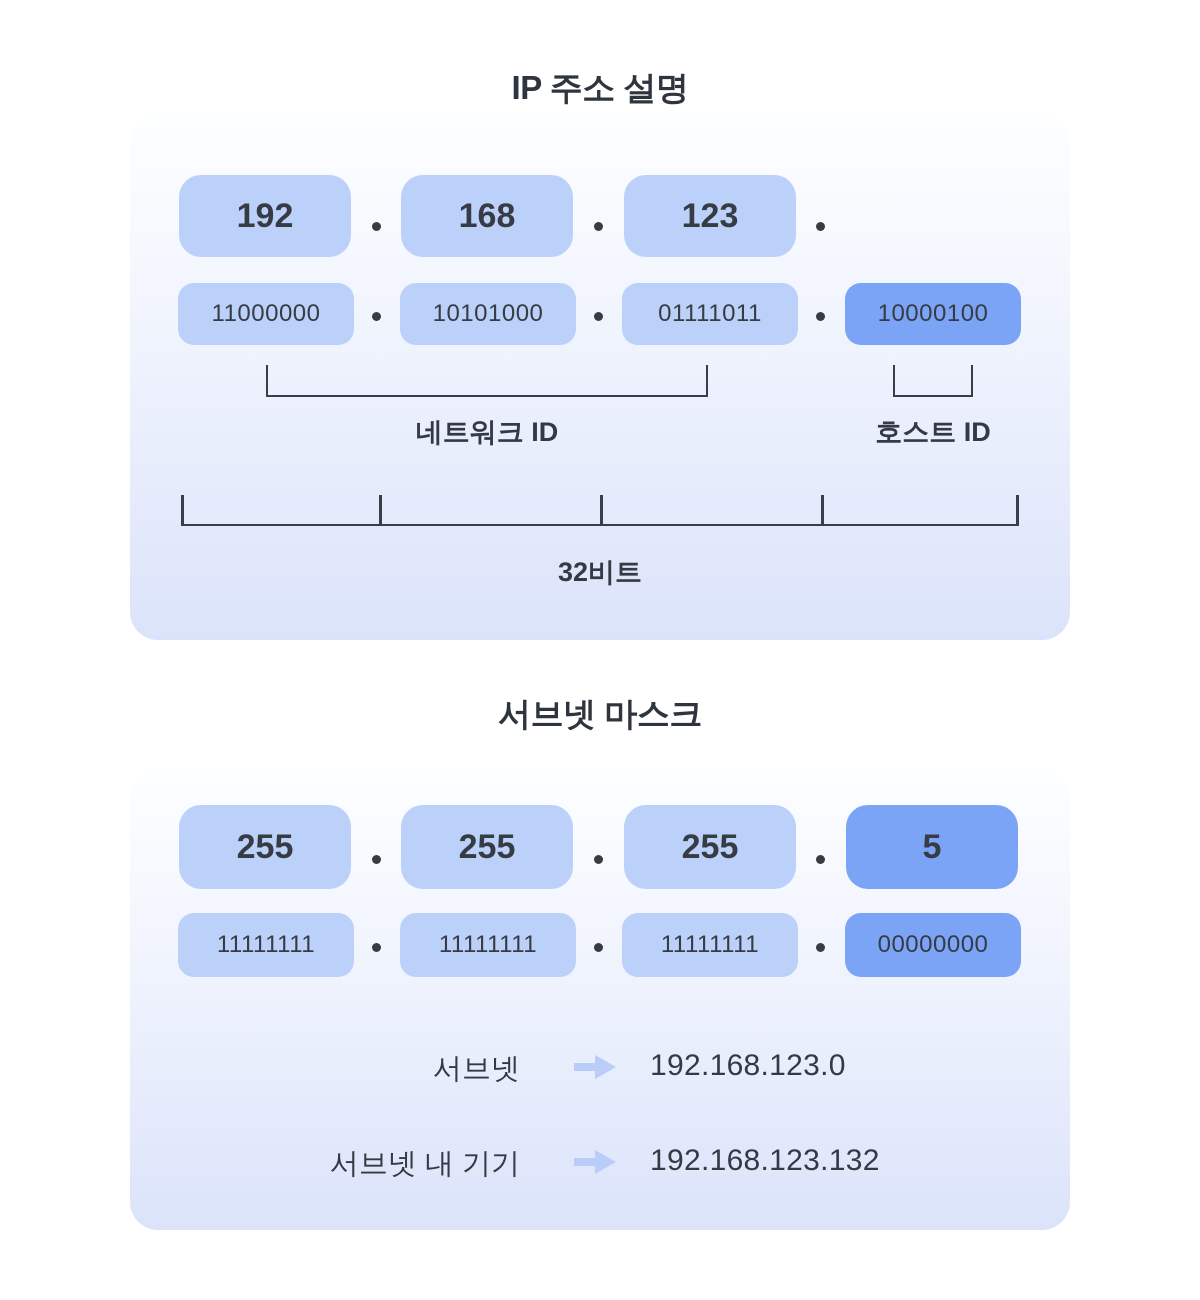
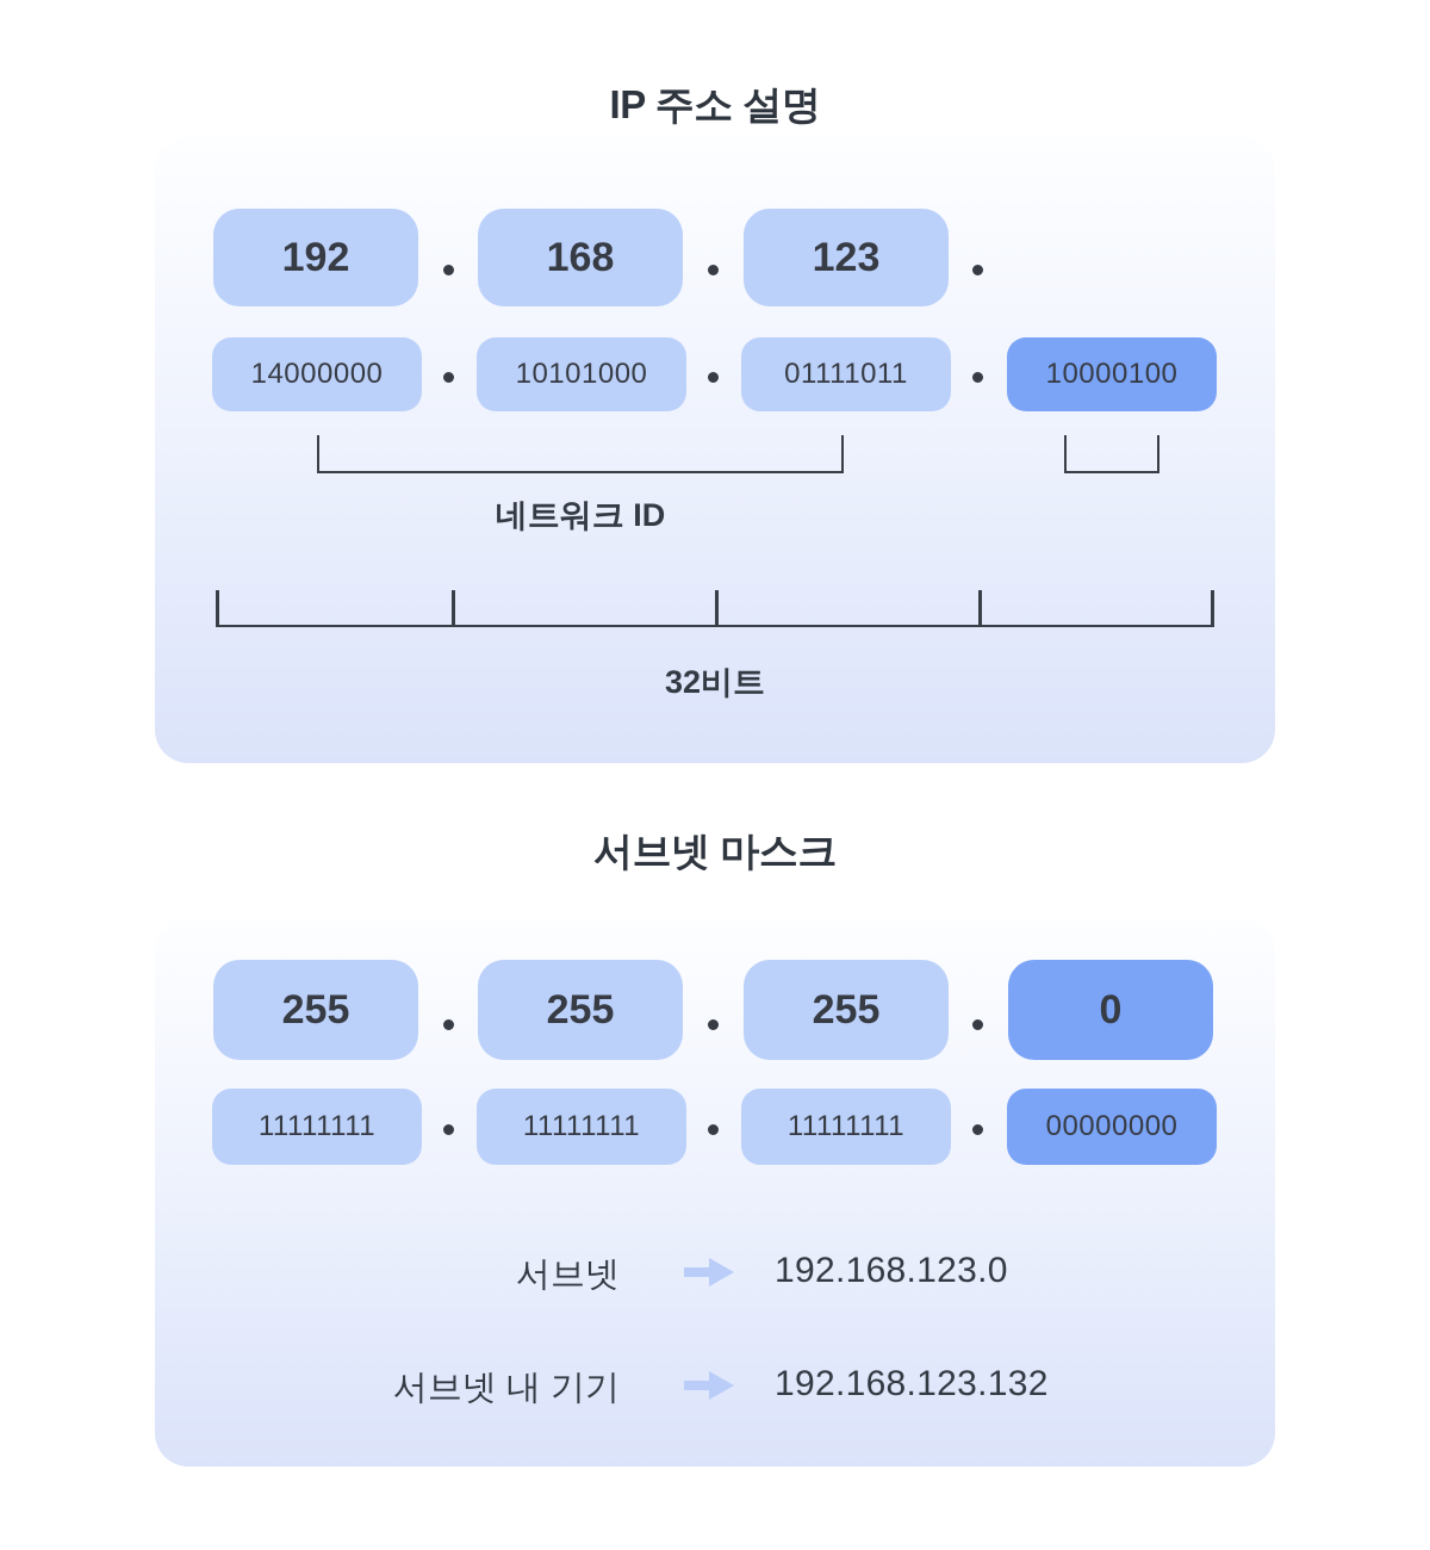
  IP 주소 설명
  192
  168
  123
- 11000000
+ 14000000
  10101000
  01111011
  10000100
  네트워크 ID
- 호스트 ID
  32비트
  서브넷 마스크
  255
  255
  255
- 5
+ 0
  11111111
  11111111
  11111111
  00000000
  서브넷
  192.168.123.0
  서브넷 내 기기
  192.168.123.132
